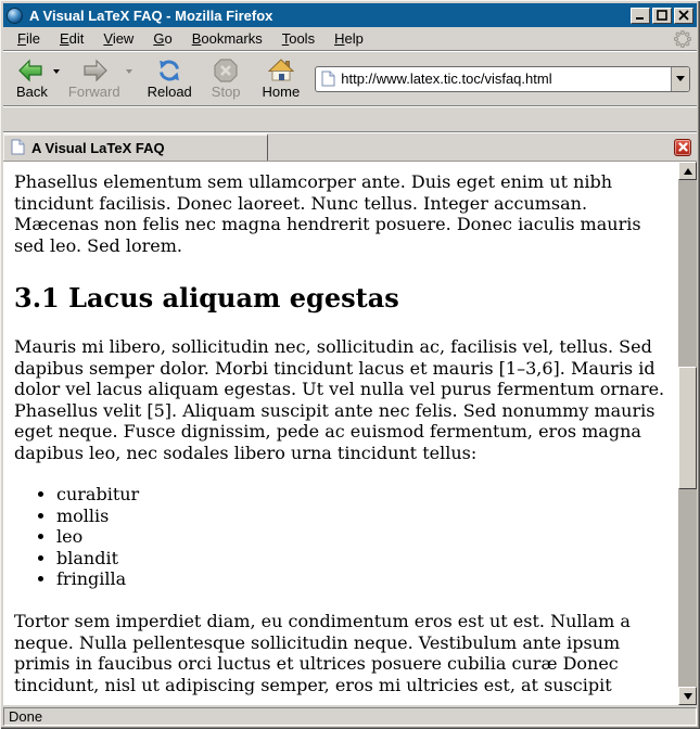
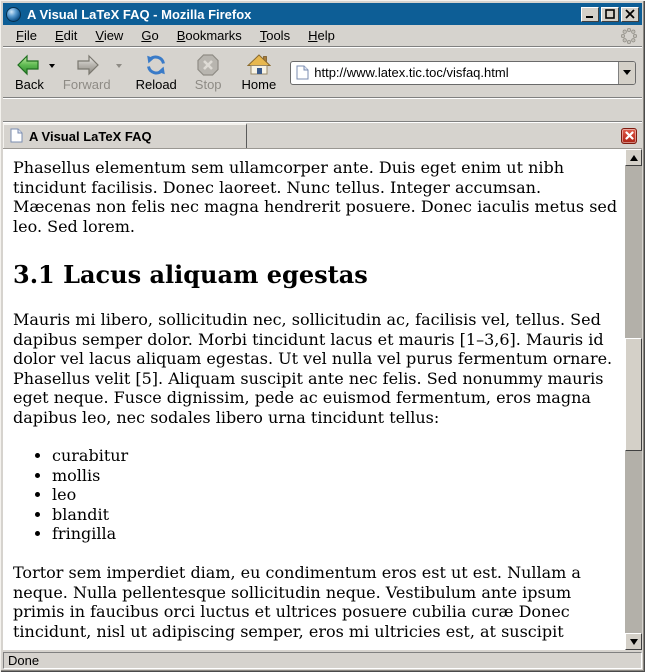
  A Visual LaTeX FAQ - Mozilla Firefox
  File
  Edit
  View
  Go
  Bookmarks
  Tools
  Help
  Back
  Forward
  Reload
  Stop
  Home
  http://www.latex.tic.toc/visfaq.html
  A Visual LaTeX FAQ
- Phasellus elementum sem ullamcorper ante. Duis eget enim ut nibh tincidunt facilisis. Donec laoreet. Nunc tellus. Integer accumsan. Mæcenas non felis nec magna hendrerit posuere. Donec iaculis mauris sed leo. Sed lorem.
+ Phasellus elementum sem ullamcorper ante. Duis eget enim ut nibh tincidunt facilisis. Donec laoreet. Nunc tellus. Integer accumsan. Mæcenas non felis nec magna hendrerit posuere. Donec iaculis metus sed leo. Sed lorem.
  3.1 Lacus aliquam egestas
  Mauris mi libero, sollicitudin nec, sollicitudin ac, facilisis vel, tellus. Sed dapibus semper dolor. Morbi tincidunt lacus et mauris [1–3,6]. Mauris id dolor vel lacus aliquam egestas. Ut vel nulla vel purus fermentum ornare. Phasellus velit [5]. Aliquam suscipit ante nec felis. Sed nonummy mauris eget neque. Fusce dignissim, pede ac euismod fermentum, eros magna dapibus leo, nec sodales libero urna tincidunt tellus:
  curabitur
  mollis
  leo
  blandit
  fringilla
  Tortor sem imperdiet diam, eu condimentum eros est ut est. Nullam a neque. Nulla pellentesque sollicitudin neque. Vestibulum ante ipsum primis in faucibus orci luctus et ultrices posuere cubilia curæ Donec tincidunt, nisl ut adipiscing semper, eros mi ultricies est, at suscipit
  Done
